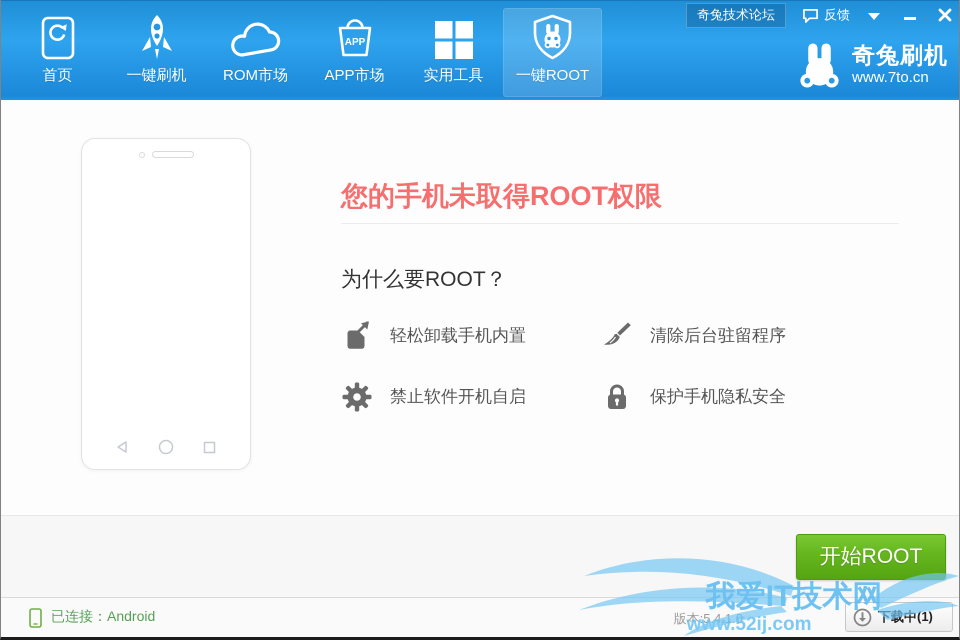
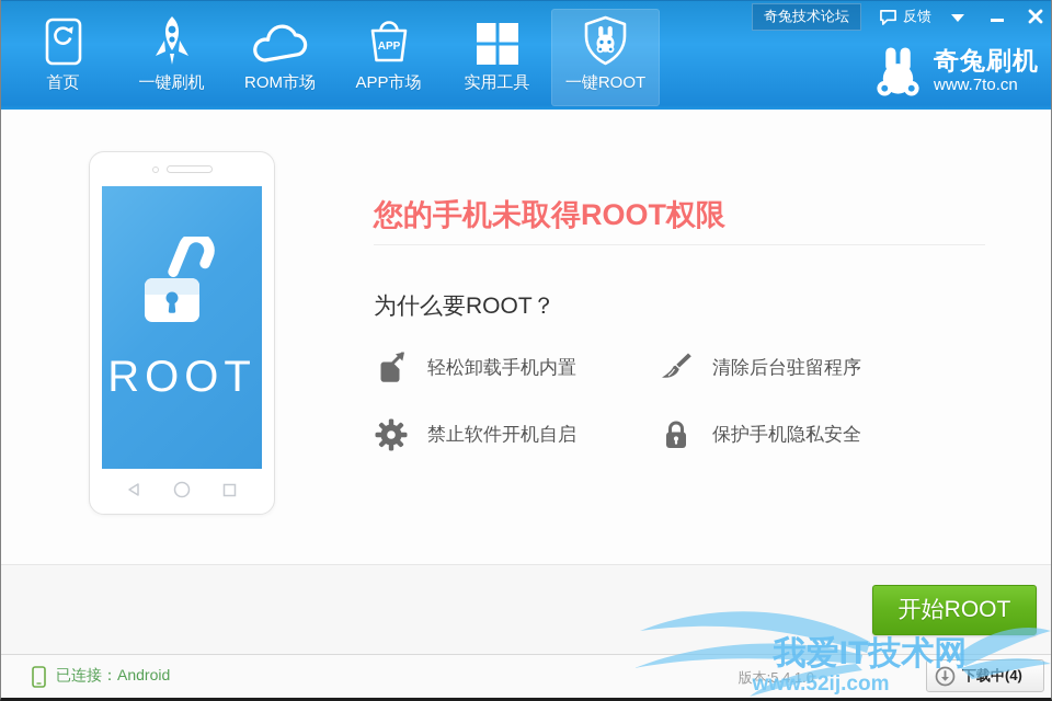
  首页
  一键刷机
  ROM市场
  APP
  APP市场
  实用工具
  一键ROOT
  奇兔技术论坛
  反馈
  奇兔刷机
  www.7to.cn
+ ROOT
  您的手机未取得ROOT权限
  为什么要ROOT？
  轻松卸载手机内置
  清除后台驻留程序
  禁止软件开机自启
  保护手机隐私安全
  开始ROOT
  已连接：Android
  版本:5.4.1.0
- 下载中(1)
+ 下载中(4)
  我爱IT技术网
  www.52ij.com
